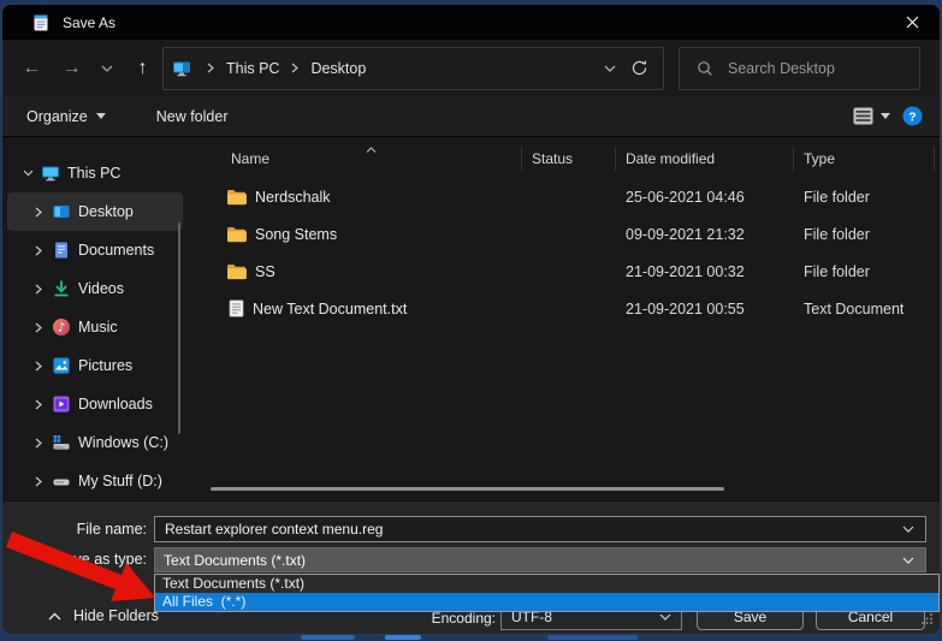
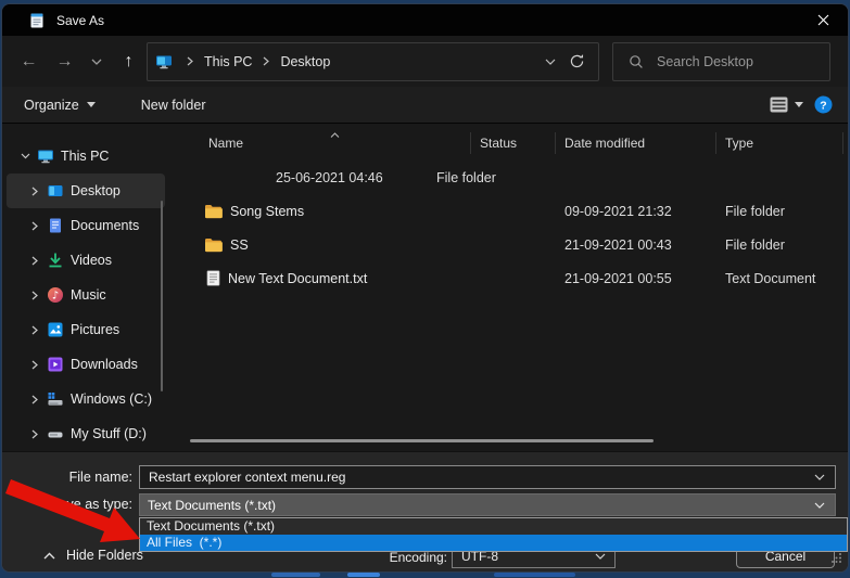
  Save As
  ←
  →
  ↑
  This PC
  Desktop
  Search Desktop
  Organize
  New folder
  ?
  This PC
  Desktop
  Documents
  Videos
  ♪
  Music
  Pictures
  Downloads
  Windows (C:)
  My Stuff (D:)
  Name
  Status
  Date modified
  Type
- Nerdschalk
  25-06-2021 04:46
  File folder
  Song Stems
  09-09-2021 21:32
  File folder
  SS
- 21-09-2021 00:32
+ 21-09-2021 00:43
  File folder
  New Text Document.txt
  21-09-2021 00:55
  Text Document
  File name:
  Restart explorer context menu.reg
  e as type:
  Text Documents (*.txt)
  Text Documents (*.txt)
  All Files (*.*)
  Hide Folders
  Encoding:
  UTF-8
- Save
  Cancel
